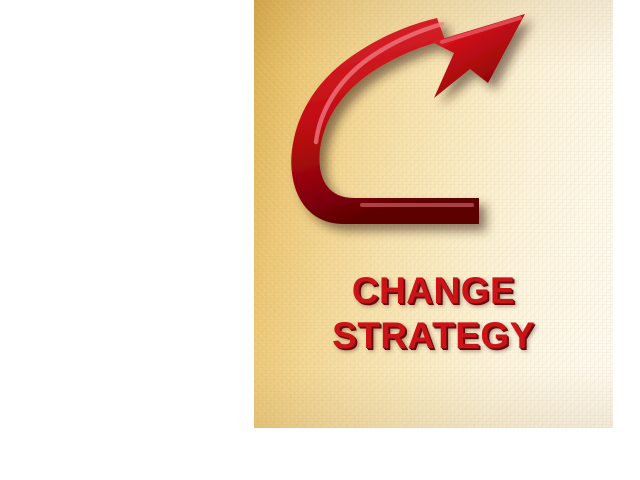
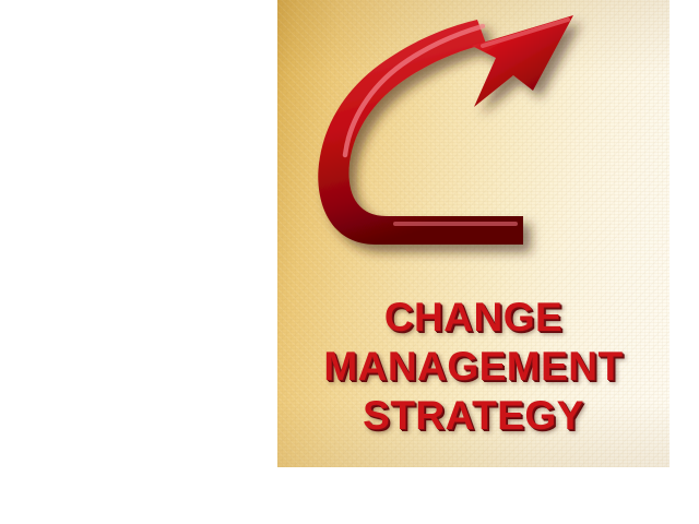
  CHANGE
+ MANAGEMENT
  STRATEGY
